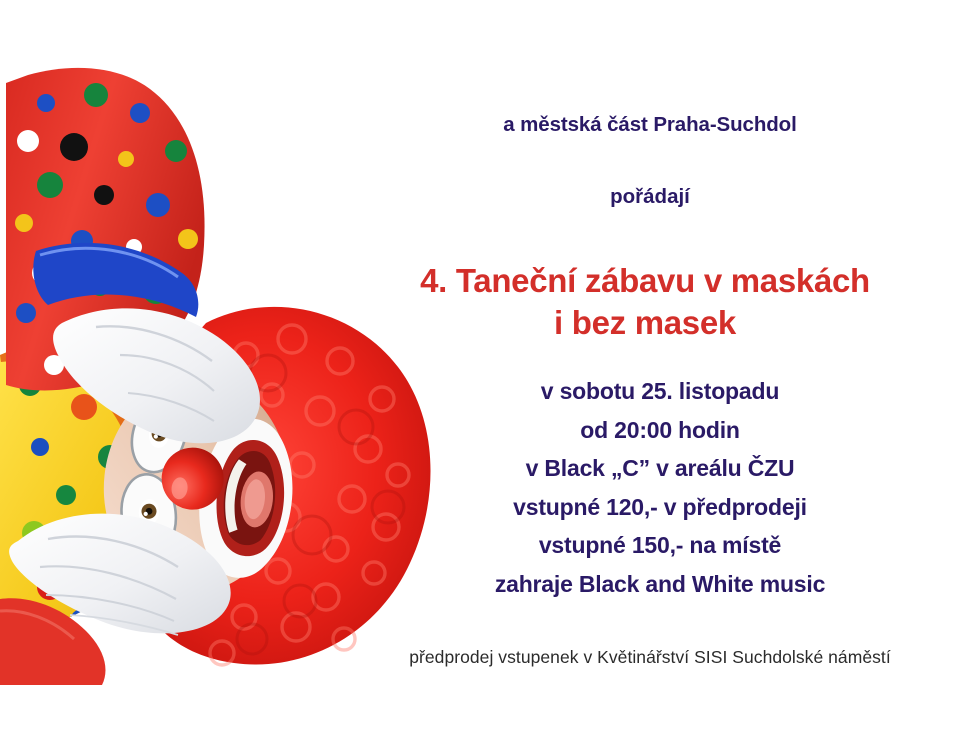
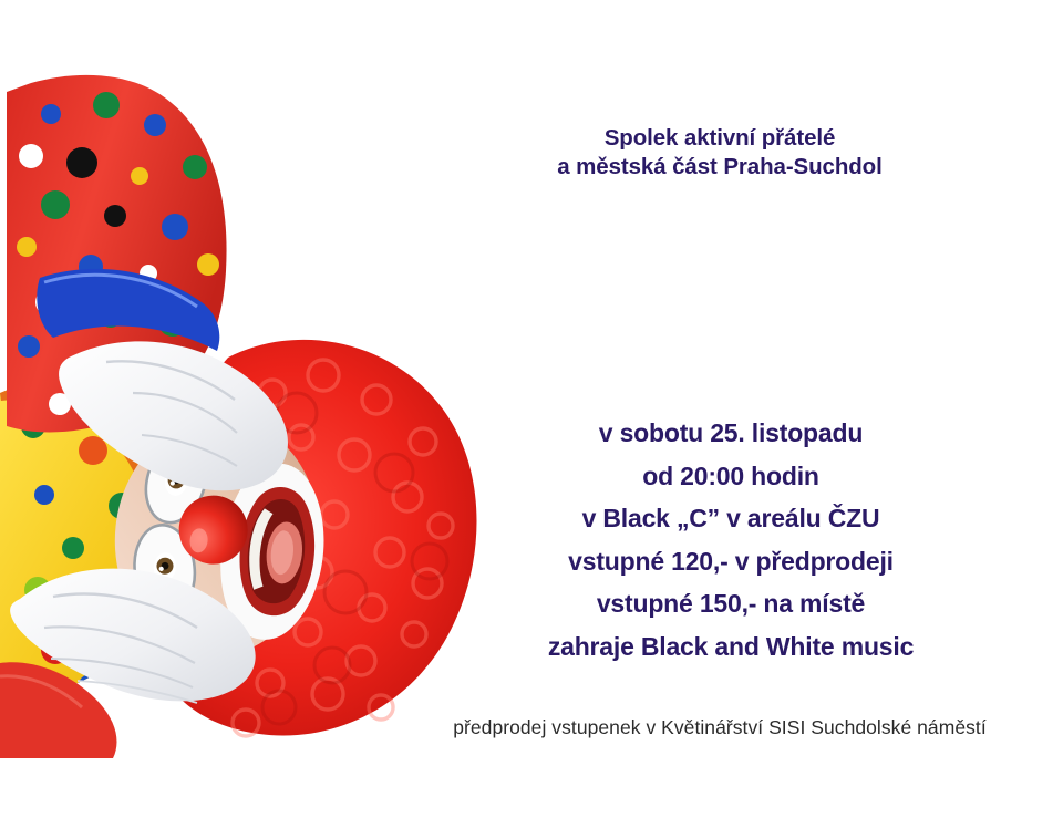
+ Spolek aktivní přátelé
  a městská část Praha-Suchdol
- pořádají
- 4. Taneční zábavu v maskách
- i bez masek
  v sobotu 25. listopadu
  od 20:00 hodin
  v Black „C” v areálu ČZU
  vstupné 120,- v předprodeji
  vstupné 150,- na místě
  zahraje Black and White music
  předprodej vstupenek v Květinářství SISI Suchdolské náměstí
